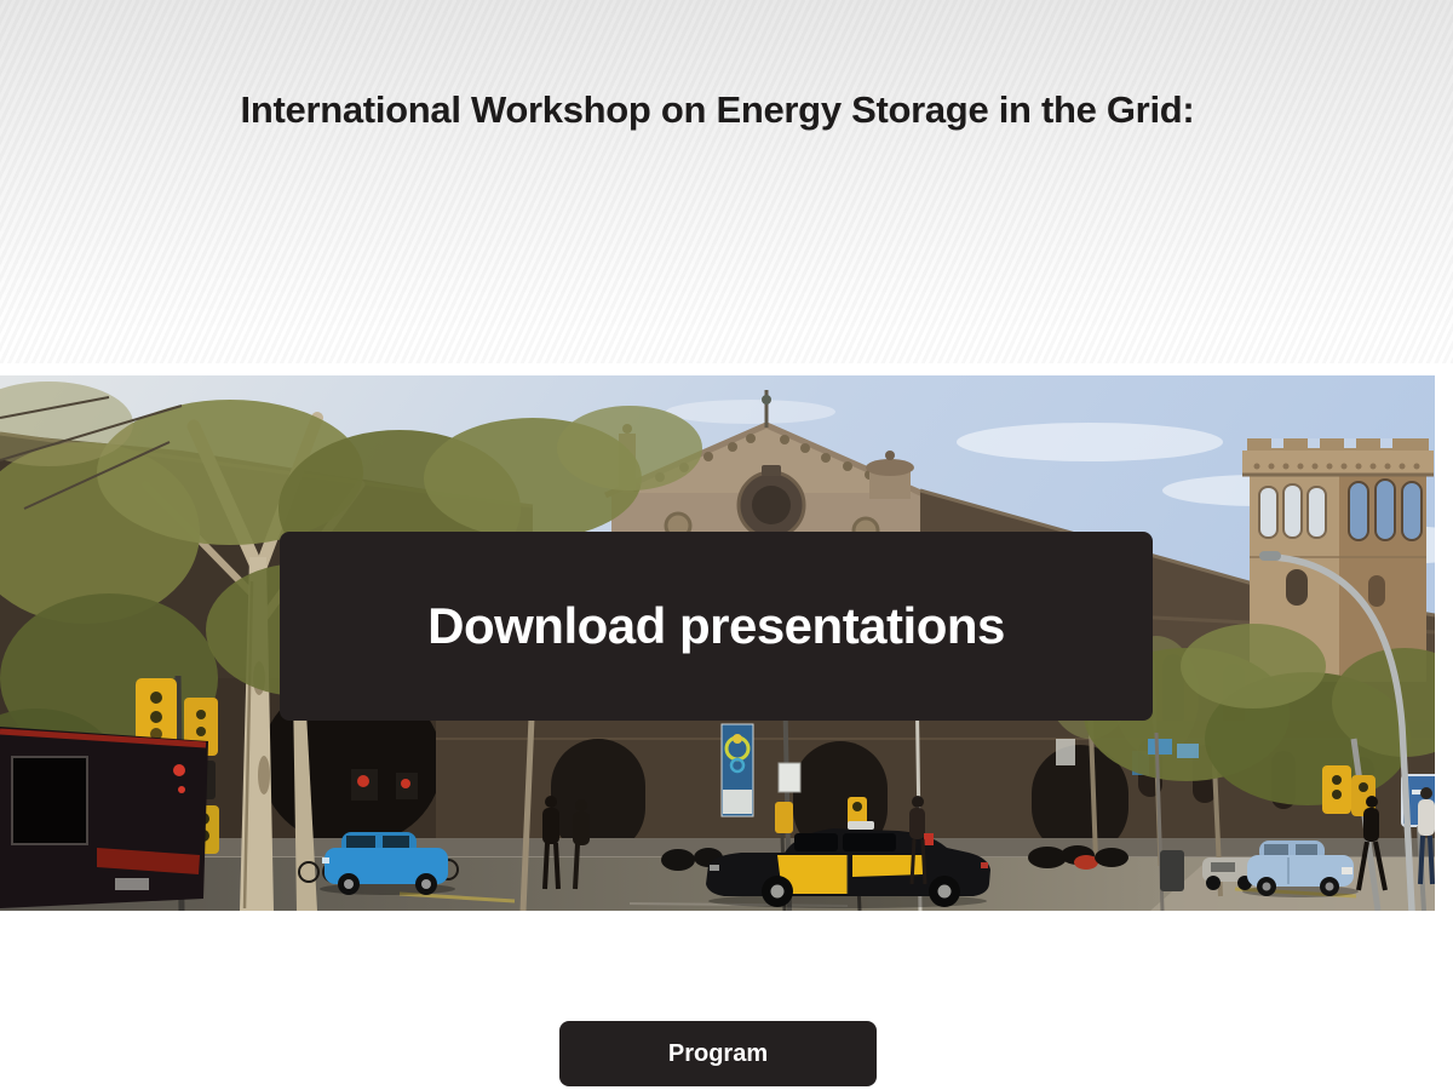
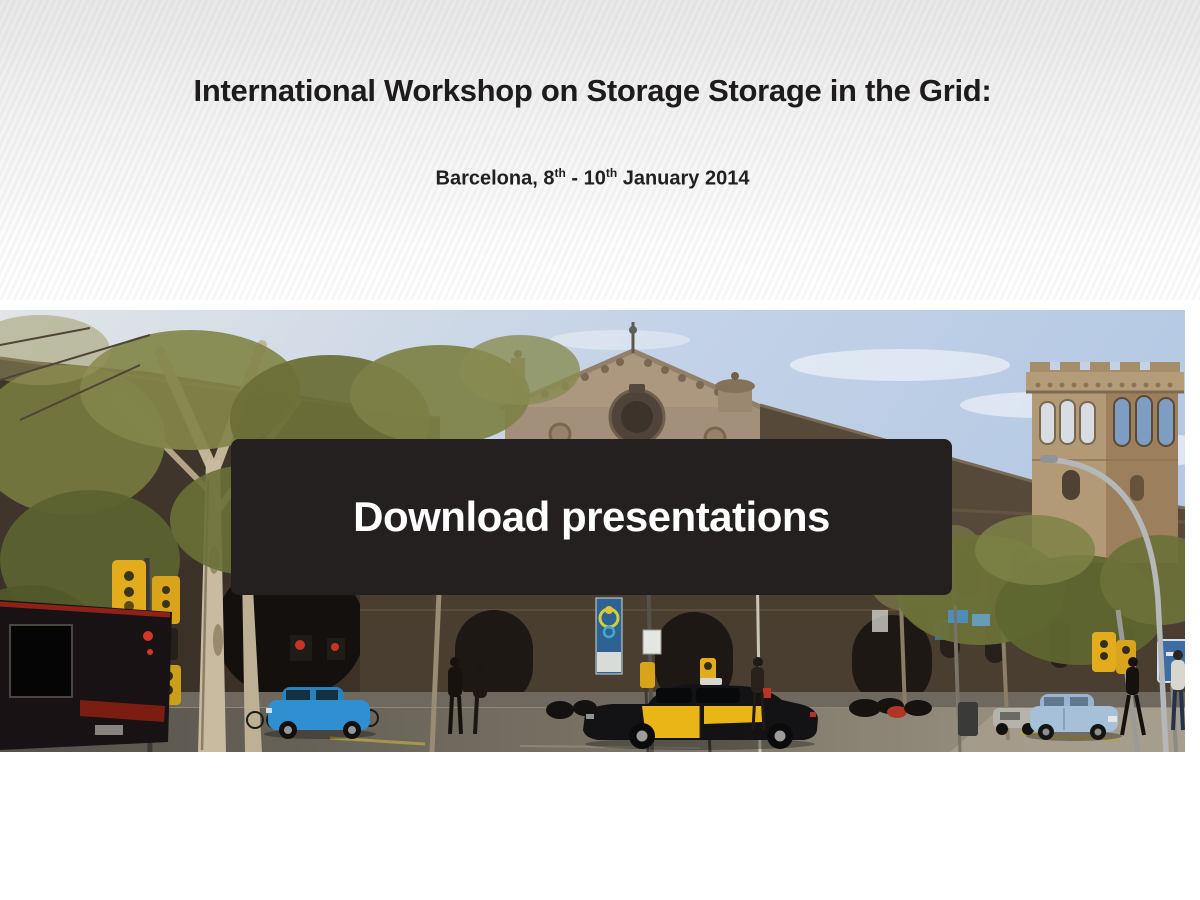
- International Workshop on Energy Storage in the Grid:
+ International Workshop on Storage Storage in the Grid:
+ Barcelona, 8th - 10th January 2014
  Download presentations
- Program
